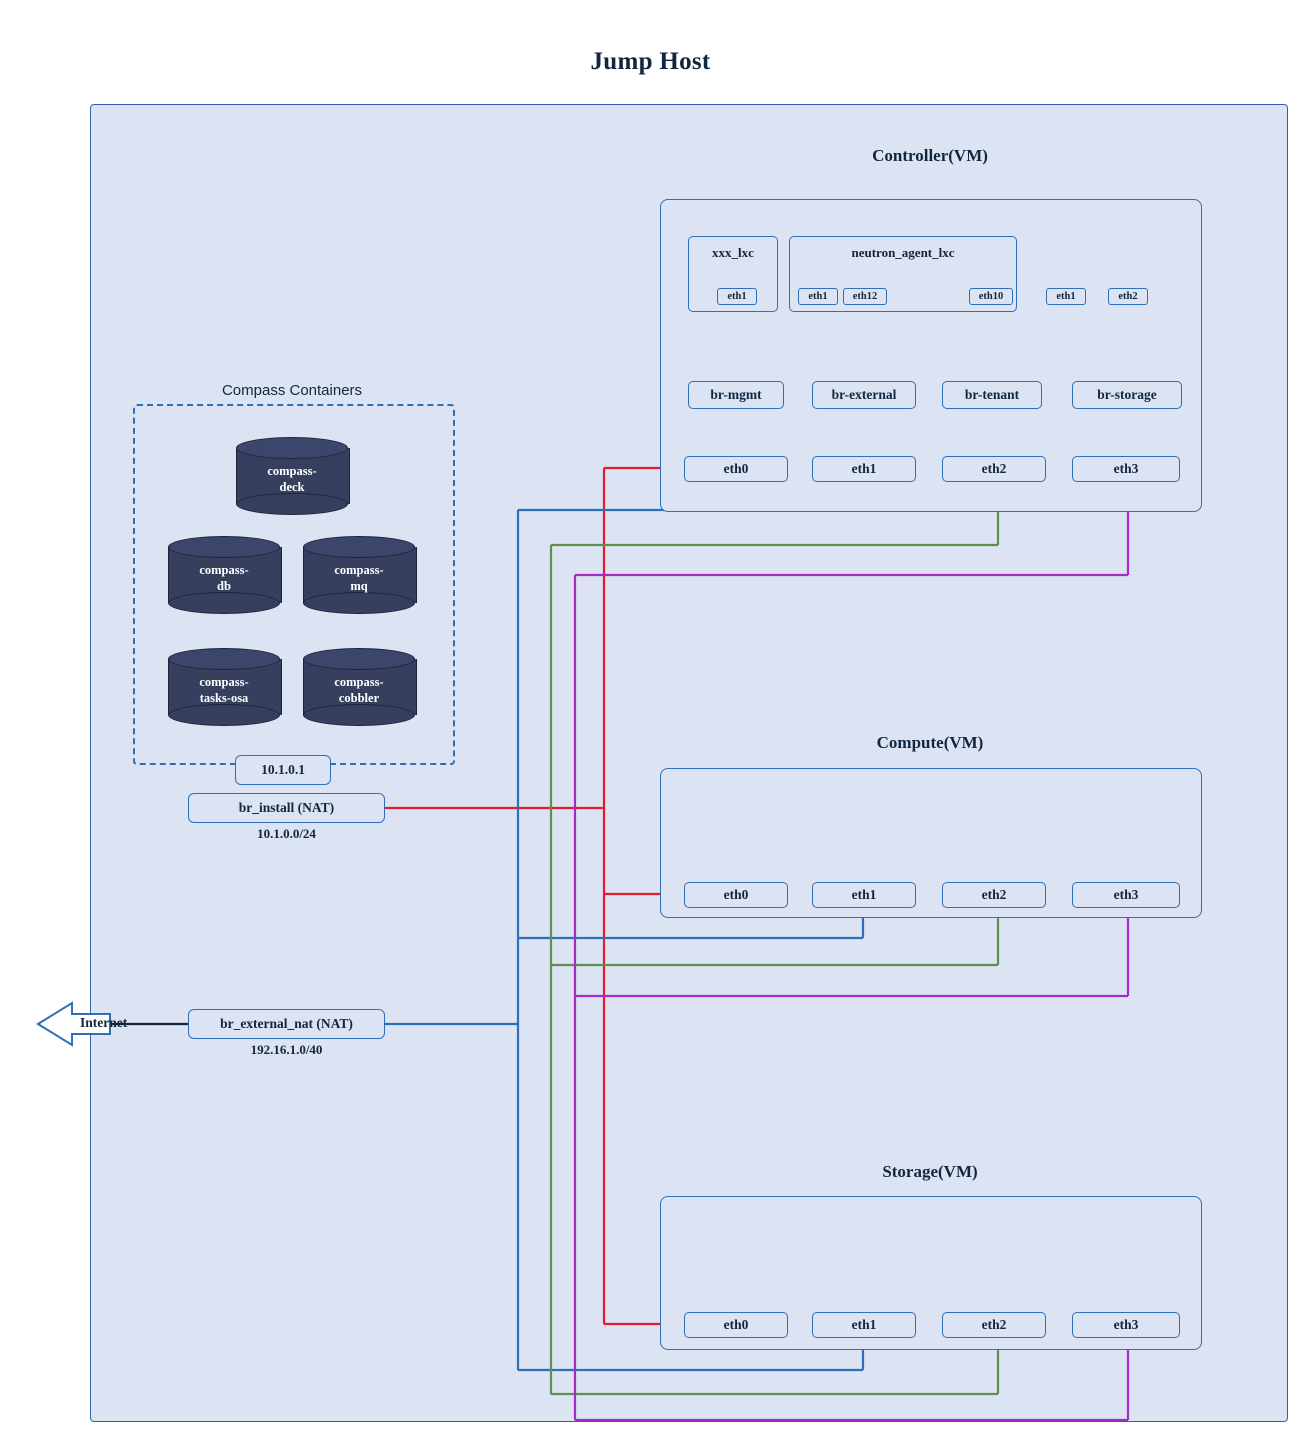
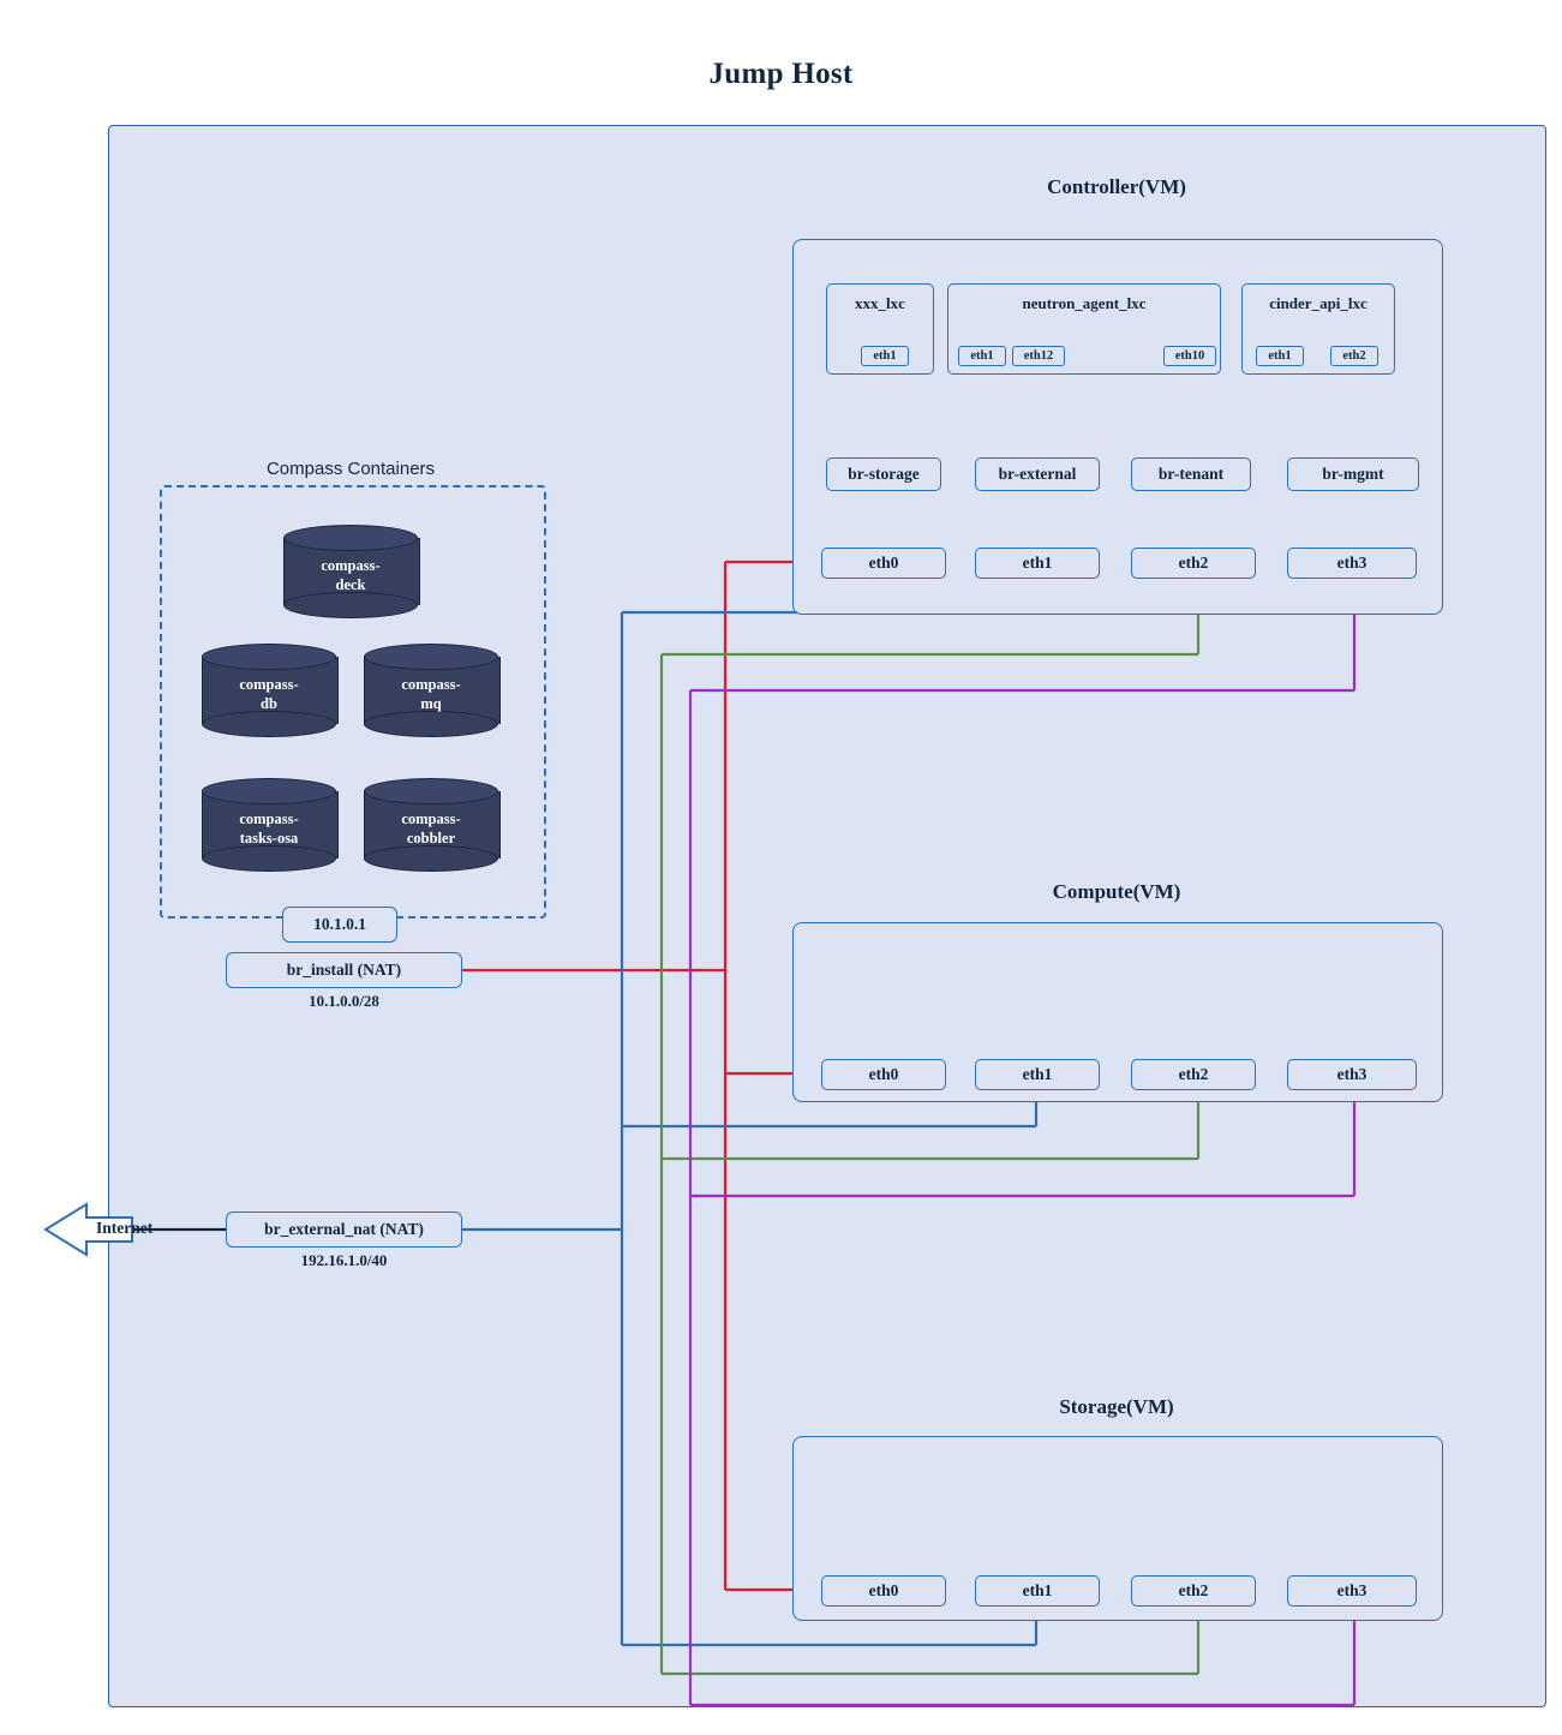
  Jump Host
  Controller(VM)
  xxx_lxc
  eth1
  neutron_agent_lxc
  eth1
  eth12
  eth10
+ cinder_api_lxc
  eth1
  eth2
- br-mgmt
+ br-storage
  br-external
  br-tenant
- br-storage
+ br-mgmt
  eth0
  eth1
  eth2
  eth3
  Compass Containers
  compass-
  deck
  compass-
  db
  compass-
  mq
  compass-
  tasks-osa
  compass-
  cobbler
  10.1.0.1
  br_install (NAT)
- 10.1.0.0/24
+ 10.1.0.0/28
  Compute(VM)
  eth0
  eth1
  eth2
  eth3
  Internet
  br_external_nat (NAT)
  192.16.1.0/40
  Storage(VM)
  eth0
  eth1
  eth2
  eth3
